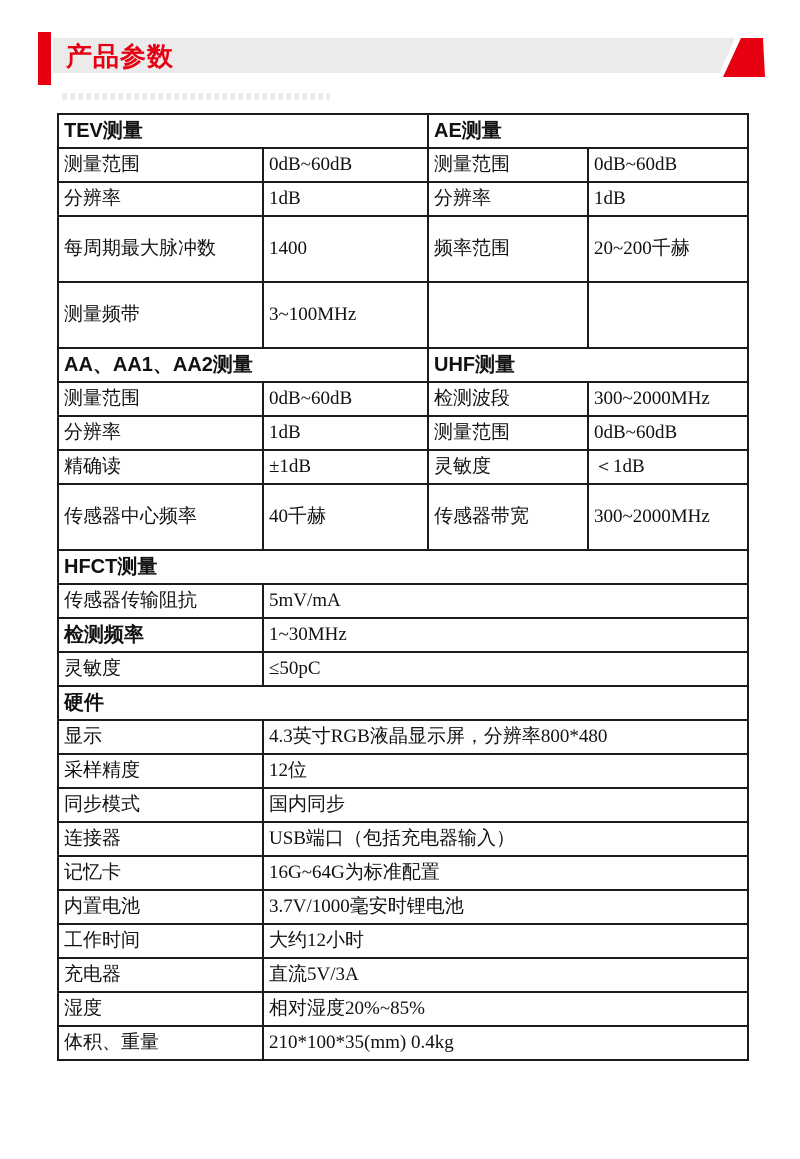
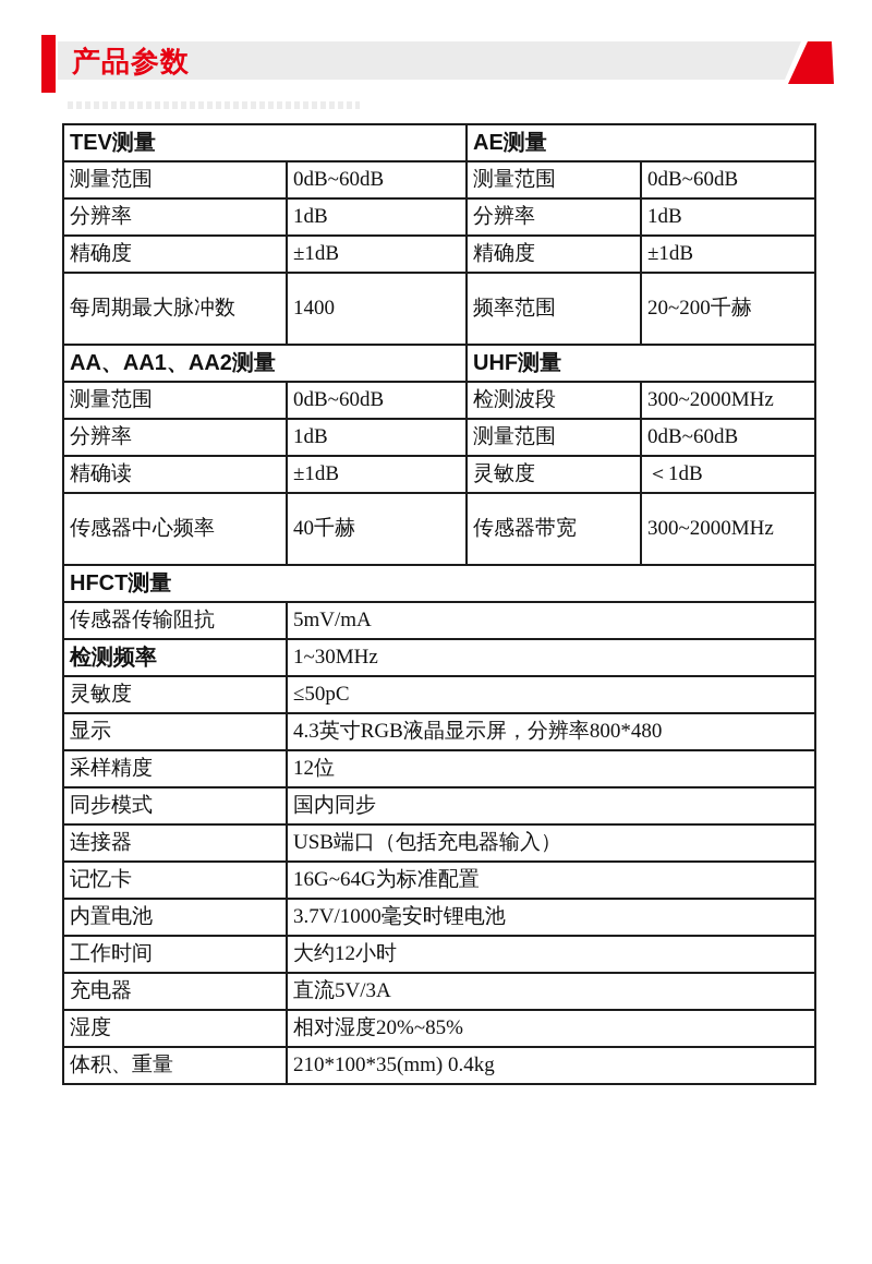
  产品参数
  TEV测量	AE测量
  测量范围	0dB~60dB	测量范围	0dB~60dB
  分辨率	1dB	分辨率	1dB
+ 精确度	±1dB	精确度	±1dB
  每周期最大脉冲数	1400	频率范围	20~200千赫
- 测量频带	3~100MHz
  AA、AA1、AA2测量	UHF测量
  测量范围	0dB~60dB	检测波段	300~2000MHz
  分辨率	1dB	测量范围	0dB~60dB
  精确读	±1dB	灵敏度	＜1dB
  传感器中心频率	40千赫	传感器带宽	300~2000MHz
  HFCT测量
  传感器传输阻抗	5mV/mA
  检测频率	1~30MHz
  灵敏度	≤50pC
- 硬件
  显示	4.3英寸RGB液晶显示屏，分辨率800*480
  采样精度	12位
  同步模式	国内同步
  连接器	USB端口（包括充电器输入）
  记忆卡	16G~64G为标准配置
  内置电池	3.7V/1000毫安时锂电池
  工作时间	大约12小时
  充电器	直流5V/3A
  湿度	相对湿度20%~85%
  体积、重量	210*100*35(mm) 0.4kg
